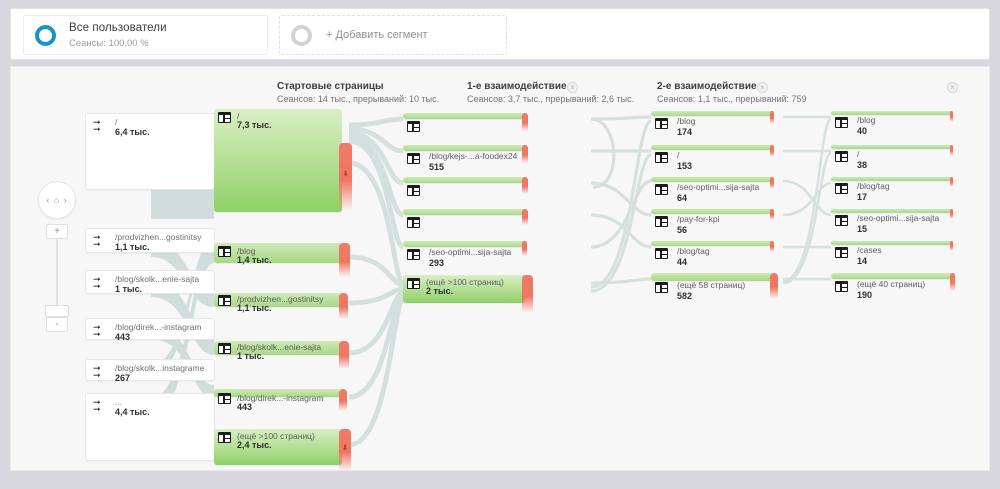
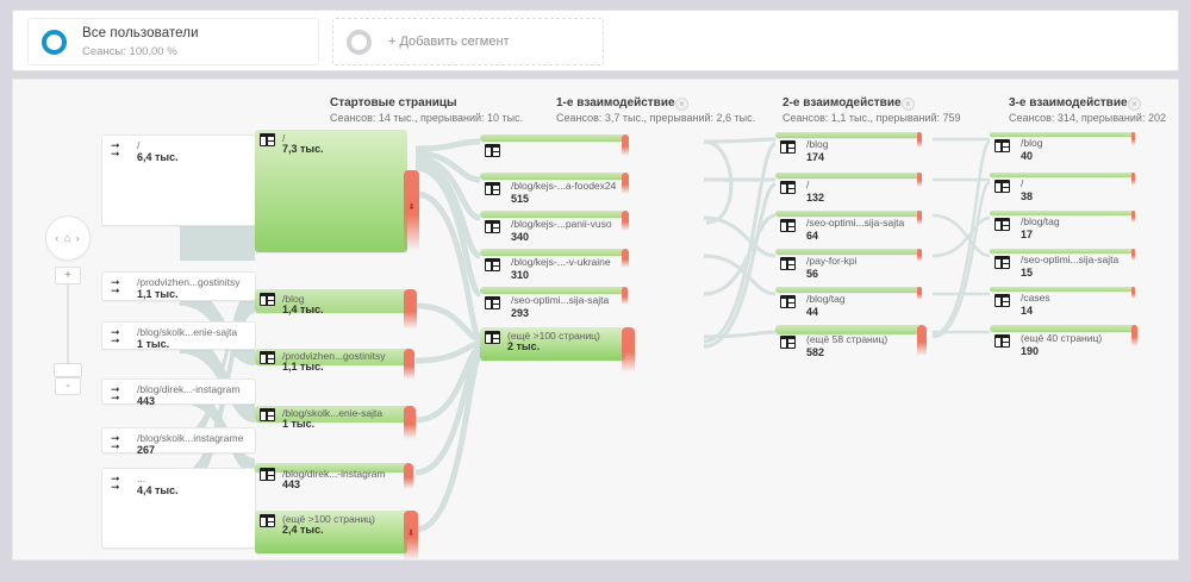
  Все пользователи
  Сеансы: 100,00 %
  + Добавить сегмент
  ‹ ⌂ ›
  +
  -
  Стартовые страницы
  Сеансов: 14 тыс., прерываний: 10 тыс.
  1-е взаимодействие
  Сеансов: 3,7 тыс., прерываний: 2,6 тыс.
  ×
  2-е взаимодействие
  Сеансов: 1,1 тыс., прерываний: 759
  ×
+ 3-е взаимодействие
+ Сеансов: 314, прерываний: 202
  ×
  ➞
  ➞
  /
  6,4 тыс.
  ➞
  ➞
  /prodvizhen...gostinitsy
  1,1 тыс.
  ➞
  ➞
  /blog/skolk...enie-sajta
  1 тыс.
  ➞
  ➞
  /blog/direk...-instagram
  443
  ➞
  ➞
  /blog/skolk...instagrame
  267
  ➞
  ➞
  ...
  4,4 тыс.
  /
  7,3 тыс.
  /blog
  1,4 тыс.
  /prodvizhen...gostinitsy
  1,1 тыс.
  /blog/skolk...enie-sajta
  1 тыс.
  /blog/direk...-instagram
  443
  (ещё >100 страниц)
  2,4 тыс.
  /blog/kejs-...a-foodex24
  515
+ /blog/kejs-...panii-vuso
+ 340
+ /blog/kejs-...-v-ukraine
+ 310
  /seo-optimi...sija-sajta
  293
  (ещё >100 страниц)
  2 тыс.
  /blog
  174
  /
- 153
+ 132
  /seo-optimi...sija-sajta
  64
  /pay-for-kpi
  56
  /blog/tag
  44
  (ещё 58 страниц)
  582
  /blog
  40
  /
  38
  /blog/tag
  17
  /seo-optimi...sija-sajta
  15
  /cases
  14
  (ещё 40 страниц)
  190
